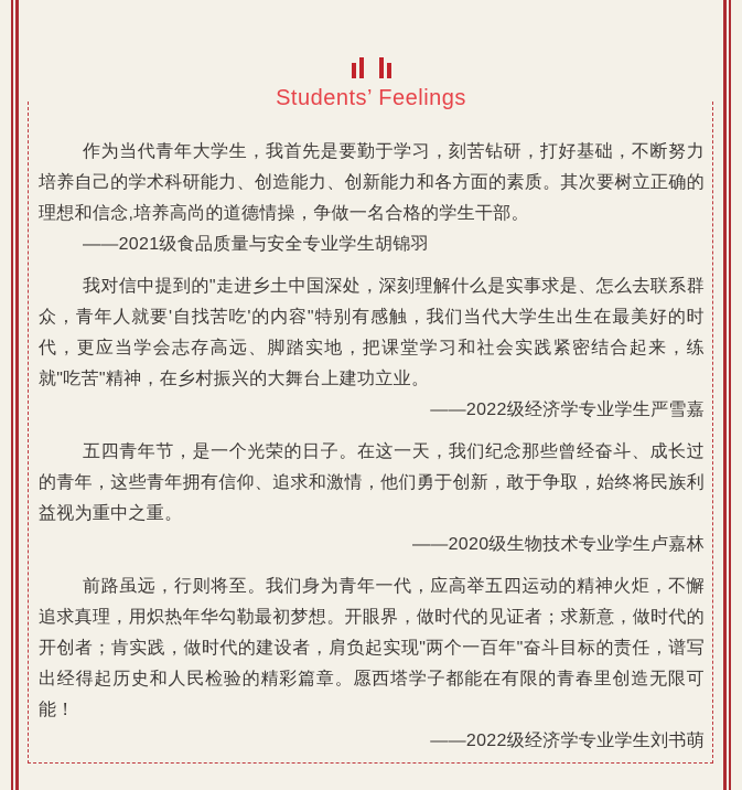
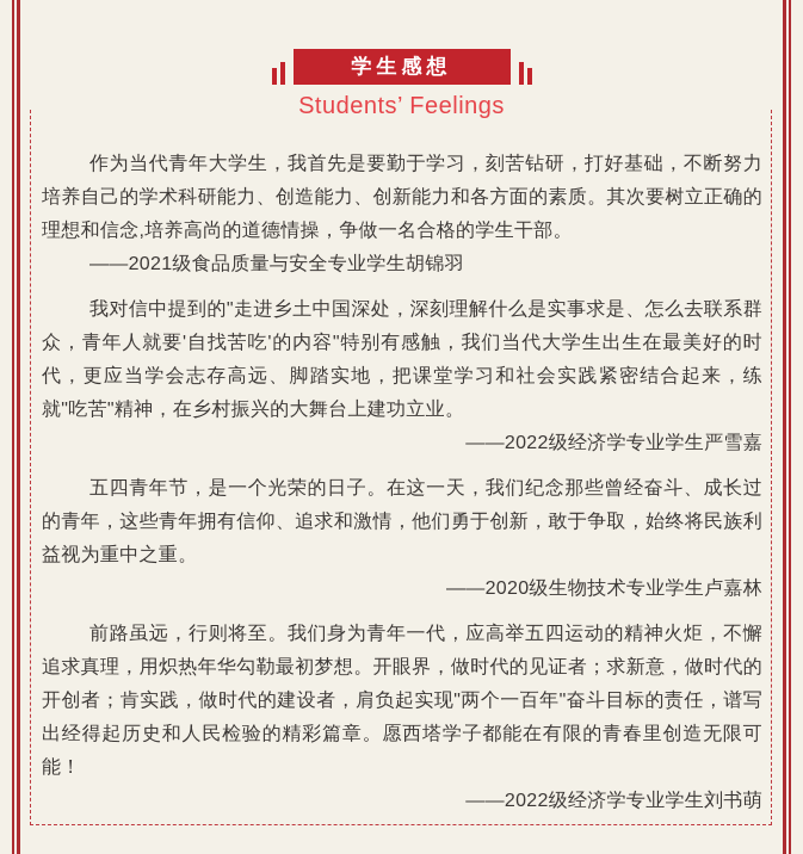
+ 学生感想
  Students’ Feelings
  作为当代青年大学生，我首先是要勤于学习，刻苦钻研，打好基础，不断努力培养自己的学术科研能力、创造能力、创新能力和各方面的素质。其次要树立正确的理想和信念,培养高尚的道德情操，争做一名合格的学生干部。
  ——2021级食品质量与安全专业学生胡锦羽
  我对信中提到的"走进乡土中国深处，深刻理解什么是实事求是、怎么去联系群众，青年人就要'自找苦吃'的内容"特别有感触，我们当代大学生出生在最美好的时代，更应当学会志存高远、脚踏实地，把课堂学习和社会实践紧密结合起来，练就"吃苦"精神，在乡村振兴的大舞台上建功立业。
  ——2022级经济学专业学生严雪嘉
  五四青年节，是一个光荣的日子。在这一天，我们纪念那些曾经奋斗、成长过的青年，这些青年拥有信仰、追求和激情，他们勇于创新，敢于争取，始终将民族利益视为重中之重。
  ——2020级生物技术专业学生卢嘉林
  前路虽远，行则将至。我们身为青年一代，应高举五四运动的精神火炬，不懈追求真理，用炽热年华勾勒最初梦想。开眼界，做时代的见证者；求新意，做时代的开创者；肯实践，做时代的建设者，肩负起实现"两个一百年"奋斗目标的责任，谱写出经得起历史和人民检验的精彩篇章。愿西塔学子都能在有限的青春里创造无限可能！
  ——2022级经济学专业学生刘书萌
